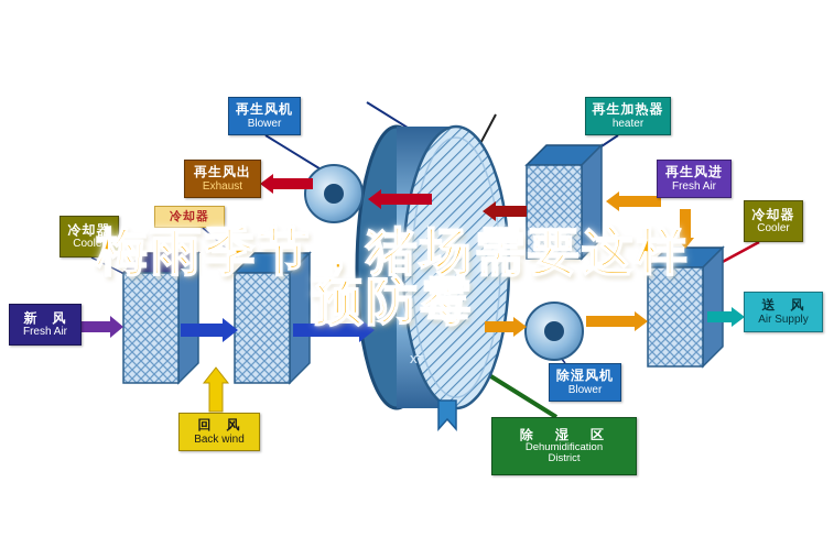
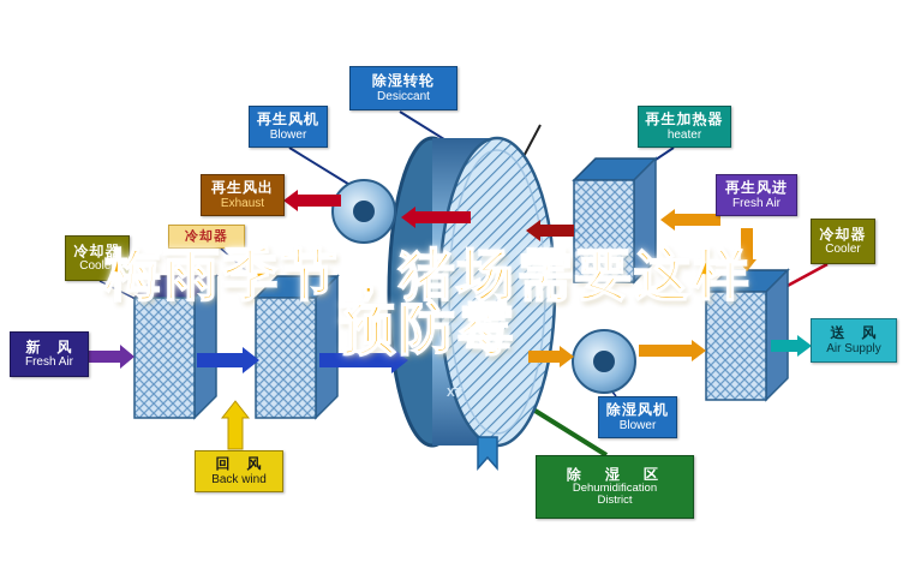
+ 除湿转轮
+ Desiccant
  再生风机
  Blower
  再生加热器
  heater
  再生风出
  Exhaust
  再生风进
  Fresh Air
  冷却器
  Cooler
  冷却器
  冷却器
  Cooler
  新 风
  Fresh Air
  回 风
  Back wind
  除湿风机
  Blower
  送 风
  Air Supply
  除 湿 区
  Dehumidification
  District
  XT
  梅雨季节，猪场需要这样
  预防霉
